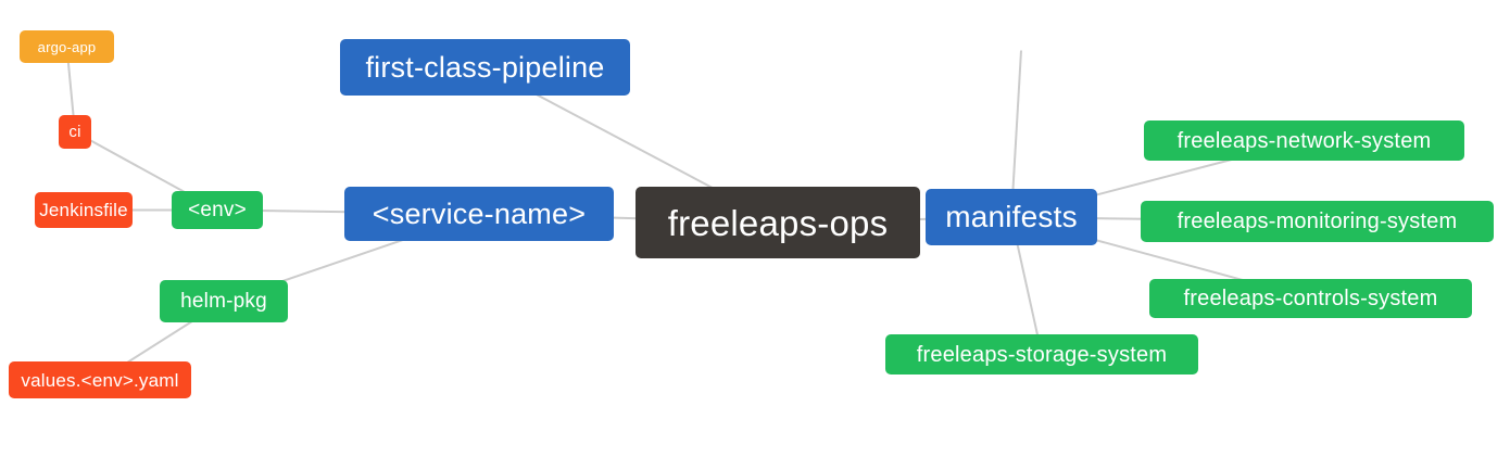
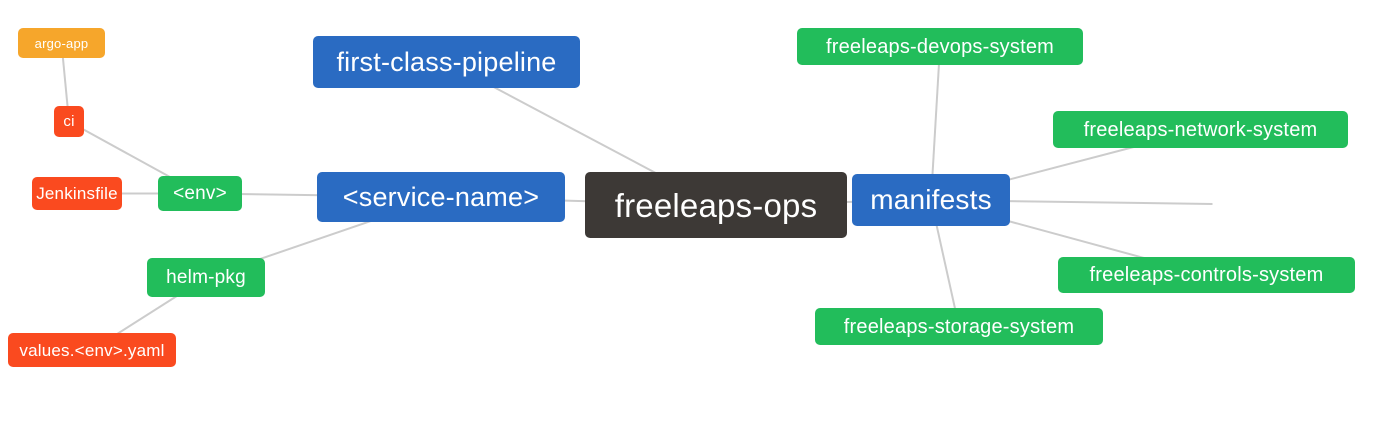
  argo-app
  ci
  Jenkinsfile
  <env>
  first-class-pipeline
  <service-name>
  freeleaps-ops
  manifests
  helm-pkg
  values.<env>.yaml
+ freeleaps-devops-system
  freeleaps-network-system
- freeleaps-monitoring-system
  freeleaps-controls-system
  freeleaps-storage-system
